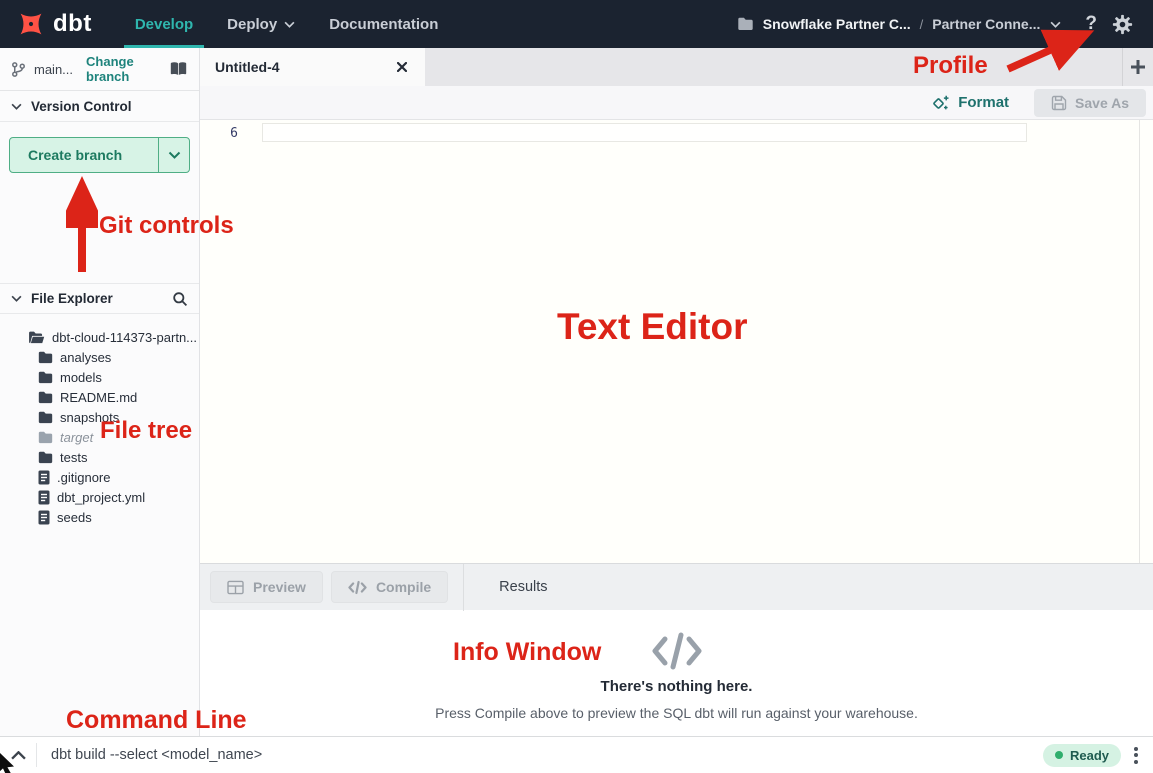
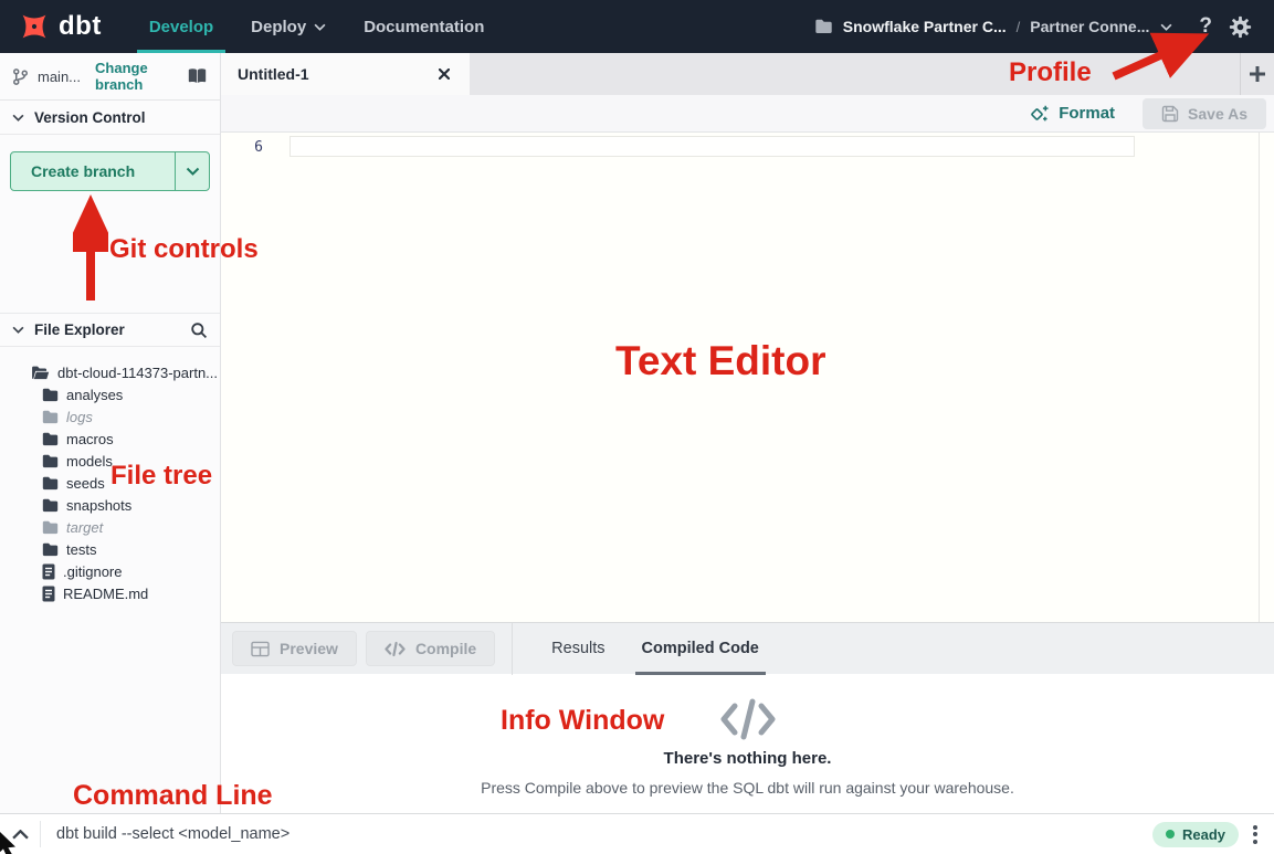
  dbt
  Develop
  Deploy
  Documentation
  Snowflake Partner C...
  /
  Partner Conne...
  ?
  main...
  Change branch
  Version Control
  Create branch
  File Explorer
  dbt-cloud-114373-partn...
  analyses
+ logs
+ macros
  models
- README.md
+ seeds
  snapshots
  target
  tests
  .gitignore
- dbt_project.yml
- seeds
+ README.md
- Untitled-4
+ Untitled-1
  Format
  Save As
  6
  Preview
  Compile
  Results
+ Compiled Code
  There's nothing here.
  Press Compile above to preview the SQL dbt will run against your warehouse.
  dbt build --select <model_name>
  Ready
  Profile
  Git controls
  Text Editor
  File tree
  Info Window
  Command Line
